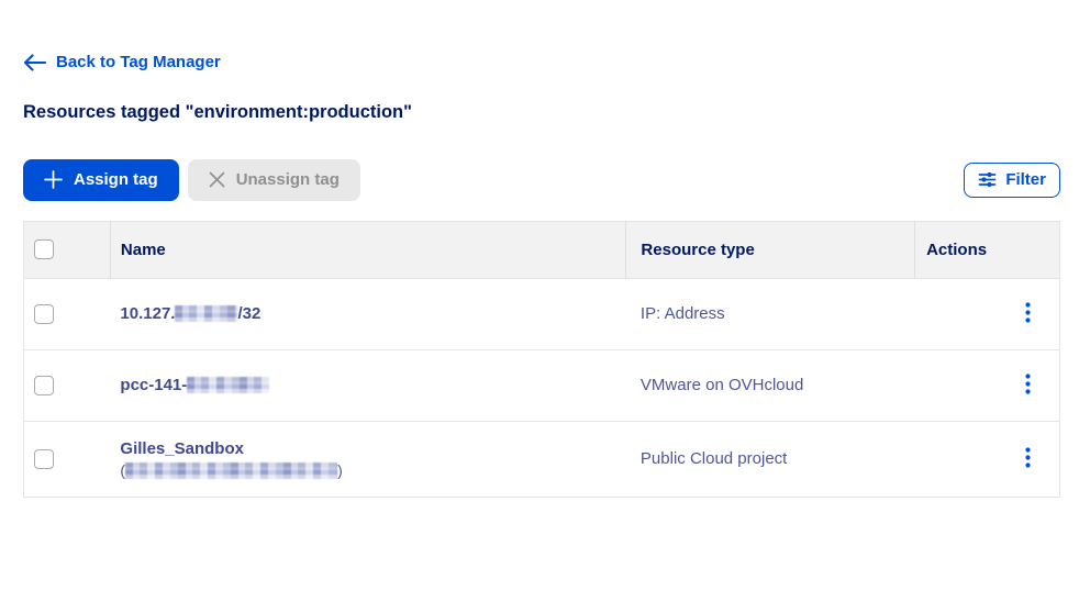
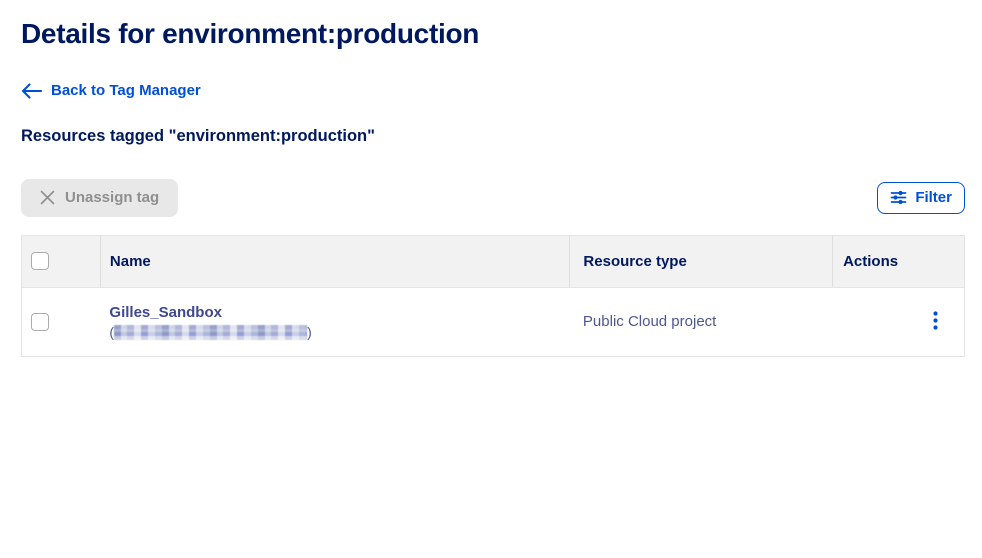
+ Details for environment:production
  Back to Tag Manager
  Resources tagged "environment:production"
- Assign tag
  Unassign tag
  Filter
  	Name	Resource type	Actions
- 	10.127. /32	IP: Address
- 	pcc-141-	VMware on OVHcloud
  	Gilles_Sandbox ( )	Public Cloud project
